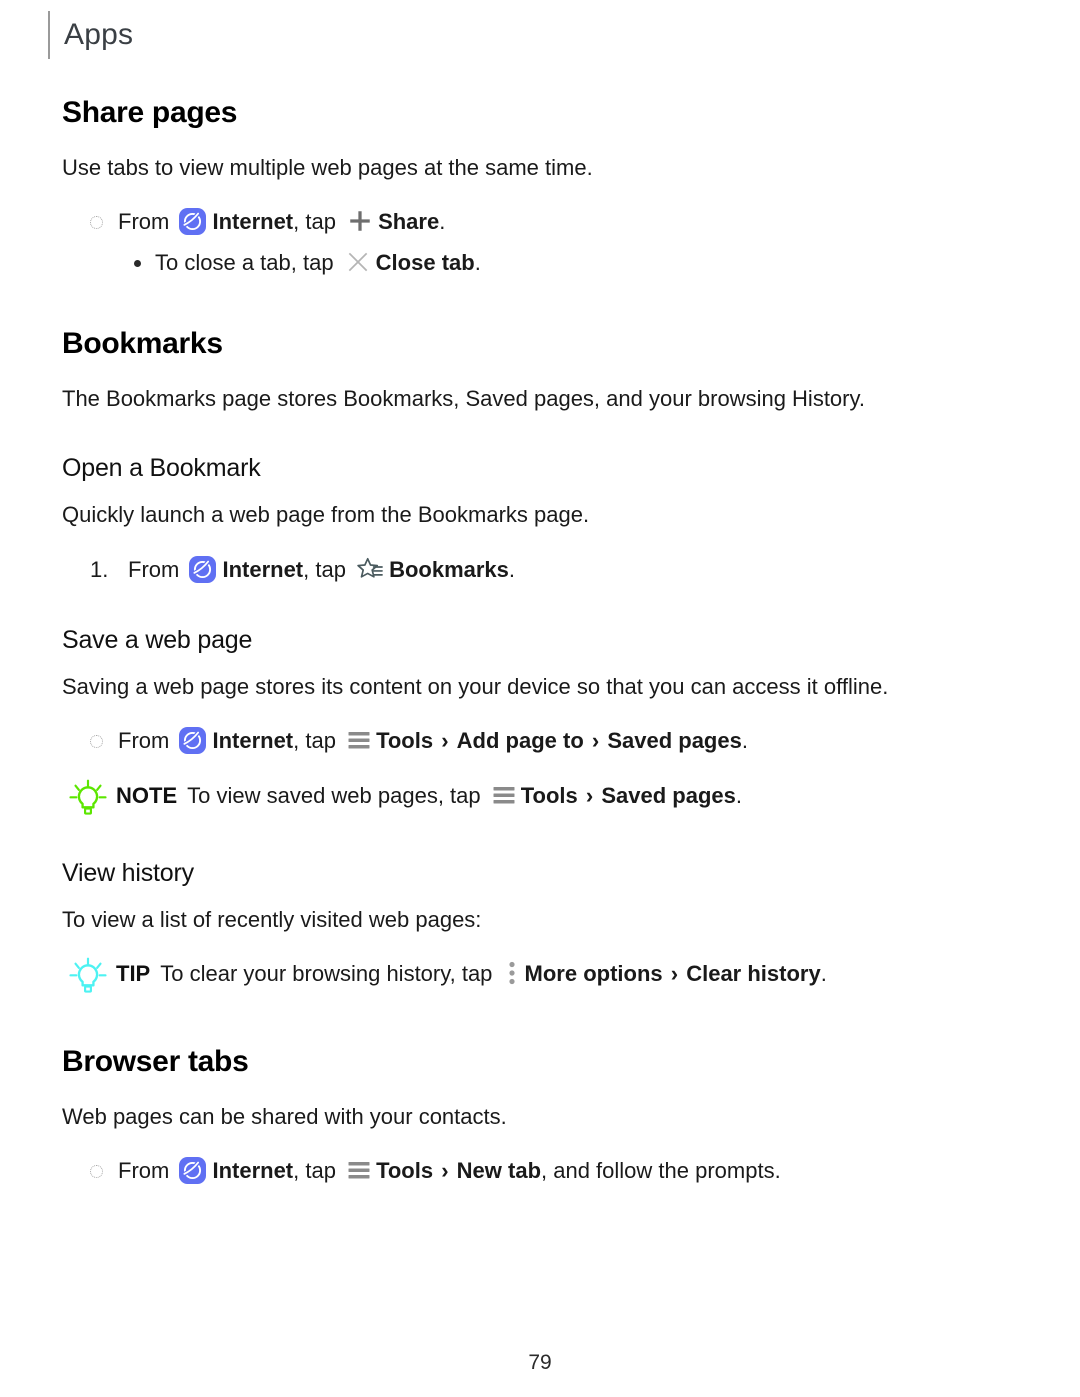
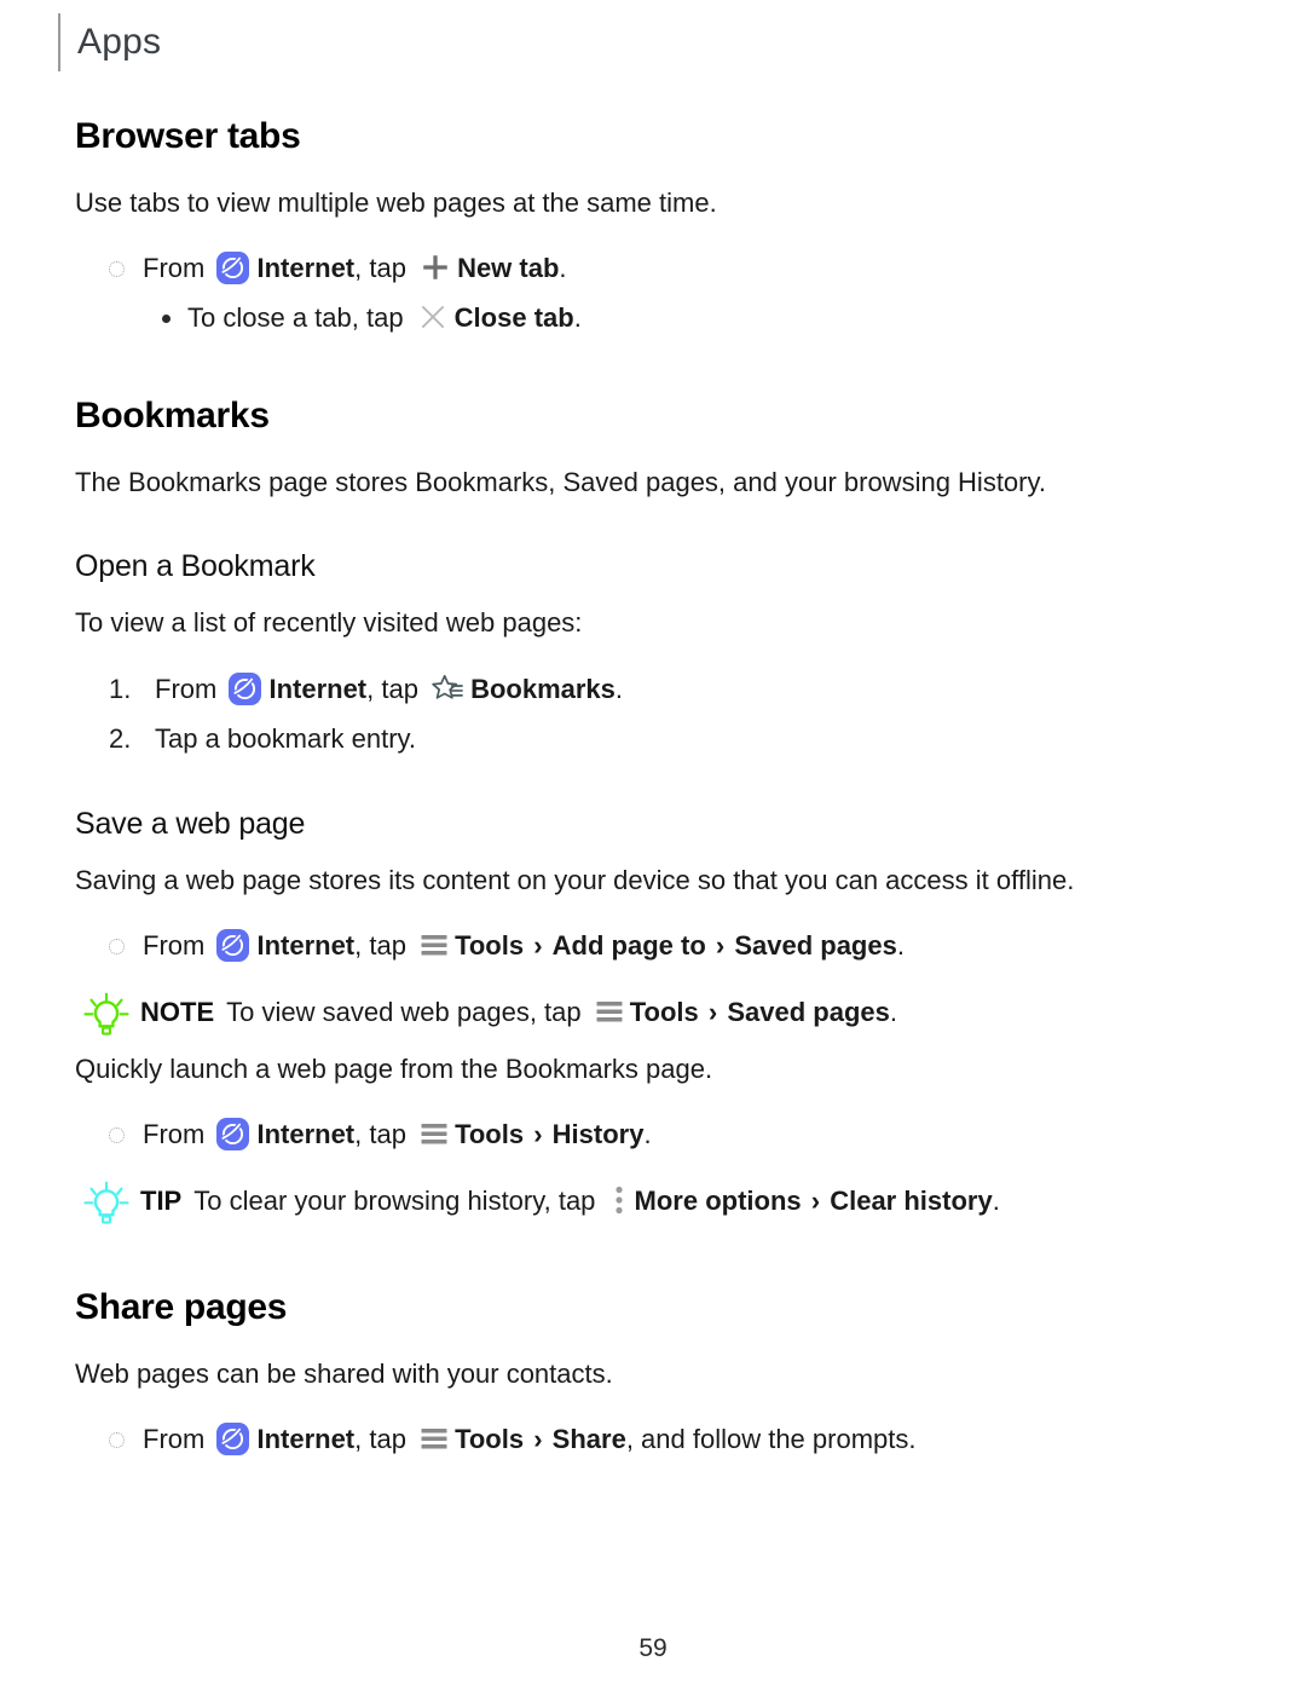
  Apps
- Share pages
+ Browser tabs
  Use tabs to view multiple web pages at the same time.
- From Internet, tap Share.
+ From Internet, tap New tab.
  To close a tab, tap Close tab.
  Bookmarks
  The Bookmarks page stores Bookmarks, Saved pages, and your browsing History.
  Open a Bookmark
- Quickly launch a web page from the Bookmarks page.
+ To view a list of recently visited web pages:
  1.
  From Internet, tap Bookmarks.
+ 2.
+ Tap a bookmark entry.
  Save a web page
  Saving a web page stores its content on your device so that you can access it offline.
  From Internet, tap Tools › Add page to › Saved pages.
  NOTE
  To view saved web pages, tap Tools › Saved pages.
- View history
- To view a list of recently visited web pages:
+ Quickly launch a web page from the Bookmarks page.
+ From Internet, tap Tools › History.
  TIP
  To clear your browsing history, tap More options › Clear history.
- Browser tabs
+ Share pages
  Web pages can be shared with your contacts.
- From Internet, tap Tools › New tab, and follow the prompts.
+ From Internet, tap Tools › Share, and follow the prompts.
- 79
+ 59
